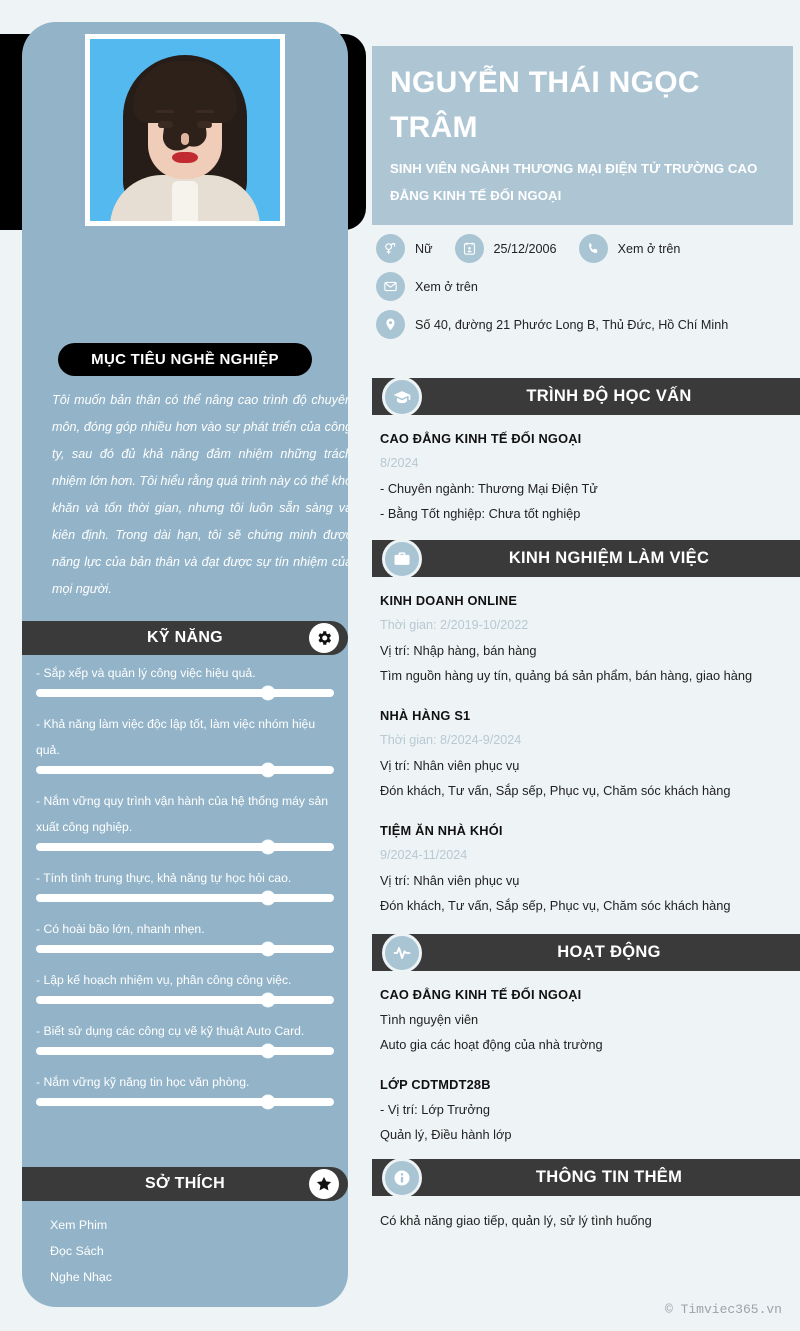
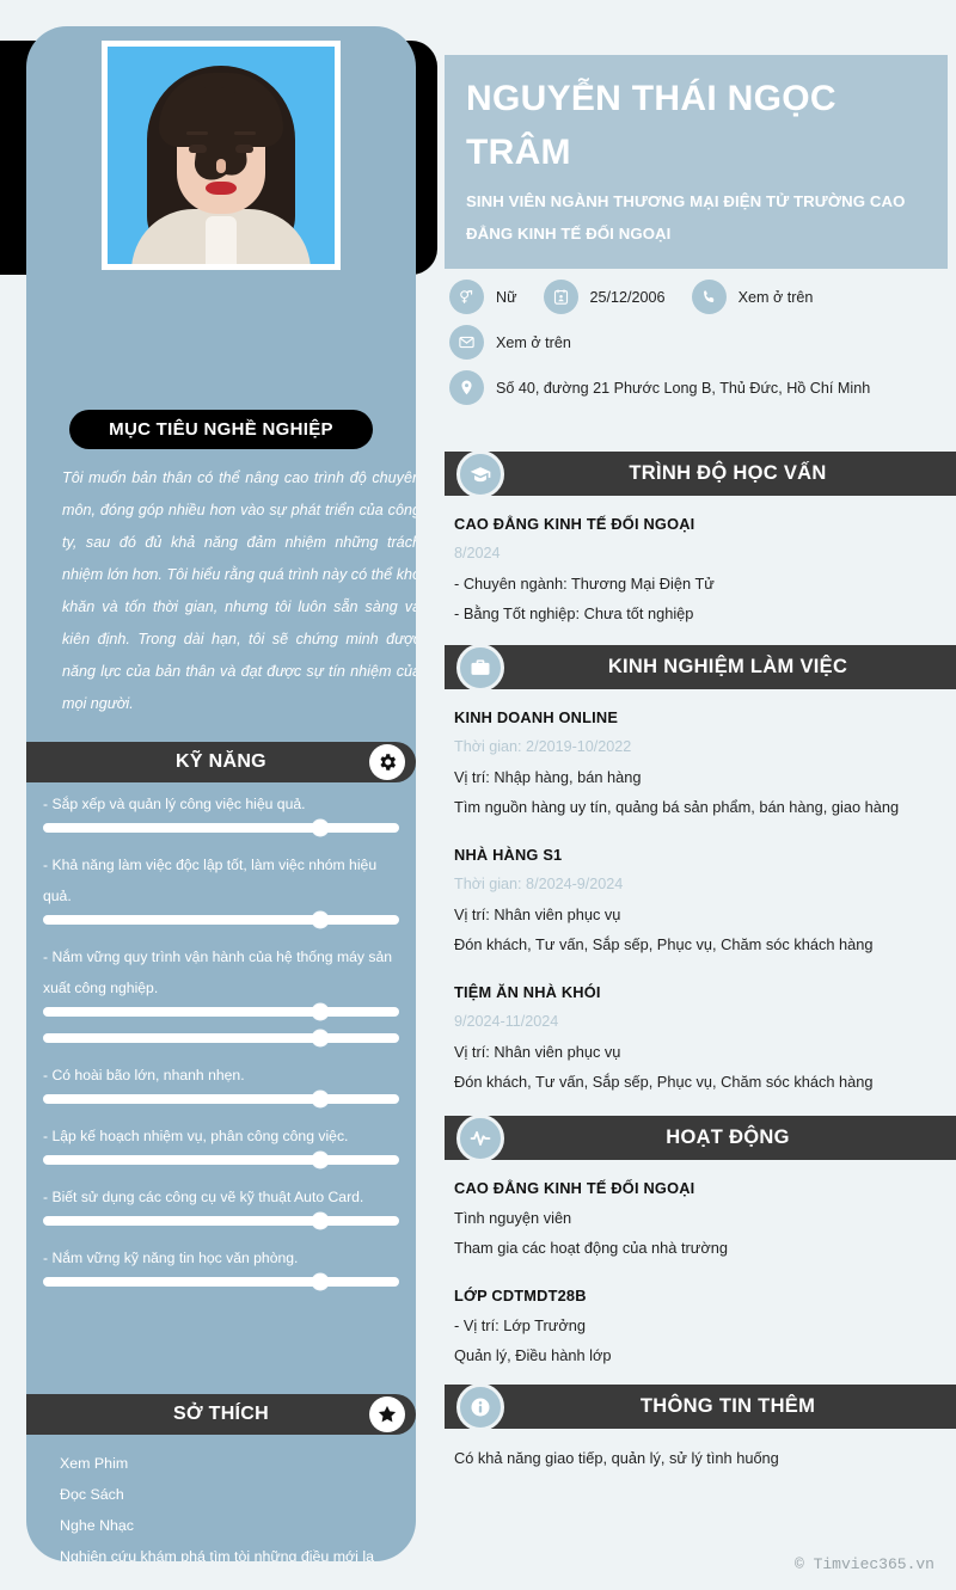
  MỤC TIÊU NGHỀ NGHIỆP
  Tôi muốn bản thân có thể nâng cao trình độ chuyê môn, đóng góp nhiều hơn vào sự phát triển của côn ty, sau đó đủ khả năng đảm nhiệm những trác nhiệm lớn hơn. Tôi hiểu rằng quá trình này có thể kh khăn và tốn thời gian, nhưng tôi luôn sẵn sàng v kiên định. Trong dài hạn, tôi sẽ chứng minh đượ năng lực của bản thân và đạt được sự tín nhiệm củ mọi người.
  KỸ NĂNG
  - Sắp xếp và quản lý công việc hiệu quả.
  - Khả năng làm việc độc lập tốt, làm việc nhóm hiệu quả.
  - Nắm vững quy trình vận hành của hệ thống máy sản xuất công nghiệp.
- - Tính tình trung thực, khả năng tự học hỏi cao.
  - Có hoài bão lớn, nhanh nhẹn.
  - Lập kế hoạch nhiệm vụ, phân công công việc.
  - Biết sử dụng các công cụ vẽ kỹ thuật Auto Card.
  - Nắm vững kỹ năng tin học văn phòng.
  SỞ THÍCH
  Xem Phim
  Đọc Sách
  Nghe Nhạc
+ Nghiên cứu khám phá tìm tòi những điều mới lạ
  NGUYỄN THÁI NGỌC TRÂM
  SINH VIÊN NGÀNH THƯƠNG MẠI ĐIỆN TỬ TRƯỜNG CAO ĐẲNG KINH TẾ ĐỐI NGOẠI
  Nữ
  25/12/2006
  Xem ở trên
  Xem ở trên
  Số 40, đường 21 Phước Long B, Thủ Đức, Hồ Chí Minh
  TRÌNH ĐỘ HỌC VẤN
  CAO ĐẲNG KINH TẾ ĐỐI NGOẠI
  8/2024
  - Chuyên ngành: Thương Mại Điện Tử
  - Bằng Tốt nghiệp: Chưa tốt nghiệp
  KINH NGHIỆM LÀM VIỆC
  KINH DOANH ONLINE
  Thời gian: 2/2019-10/2022
  Vị trí: Nhập hàng, bán hàng
  Tìm nguồn hàng uy tín, quảng bá sản phẩm, bán hàng, giao hàng
  NHÀ HÀNG S1
  Thời gian: 8/2024-9/2024
  Vị trí: Nhân viên phục vụ
  Đón khách, Tư vấn, Sắp sếp, Phục vụ, Chăm sóc khách hàng
  TIỆM ĂN NHÀ KHÓI
  9/2024-11/2024
  Vị trí: Nhân viên phục vụ
  Đón khách, Tư vấn, Sắp sếp, Phục vụ, Chăm sóc khách hàng
  HOẠT ĐỘNG
  CAO ĐẲNG KINH TẾ ĐỐI NGOẠI
  Tình nguyện viên
- Auto gia các hoạt động của nhà trường
+ Tham gia các hoạt động của nhà trường
  LỚP CDTMDT28B
  - Vị trí: Lớp Trưởng
  Quản lý, Điều hành lớp
  THÔNG TIN THÊM
  Có khả năng giao tiếp, quản lý, sử lý tình huống
  © Timviec365.vn
